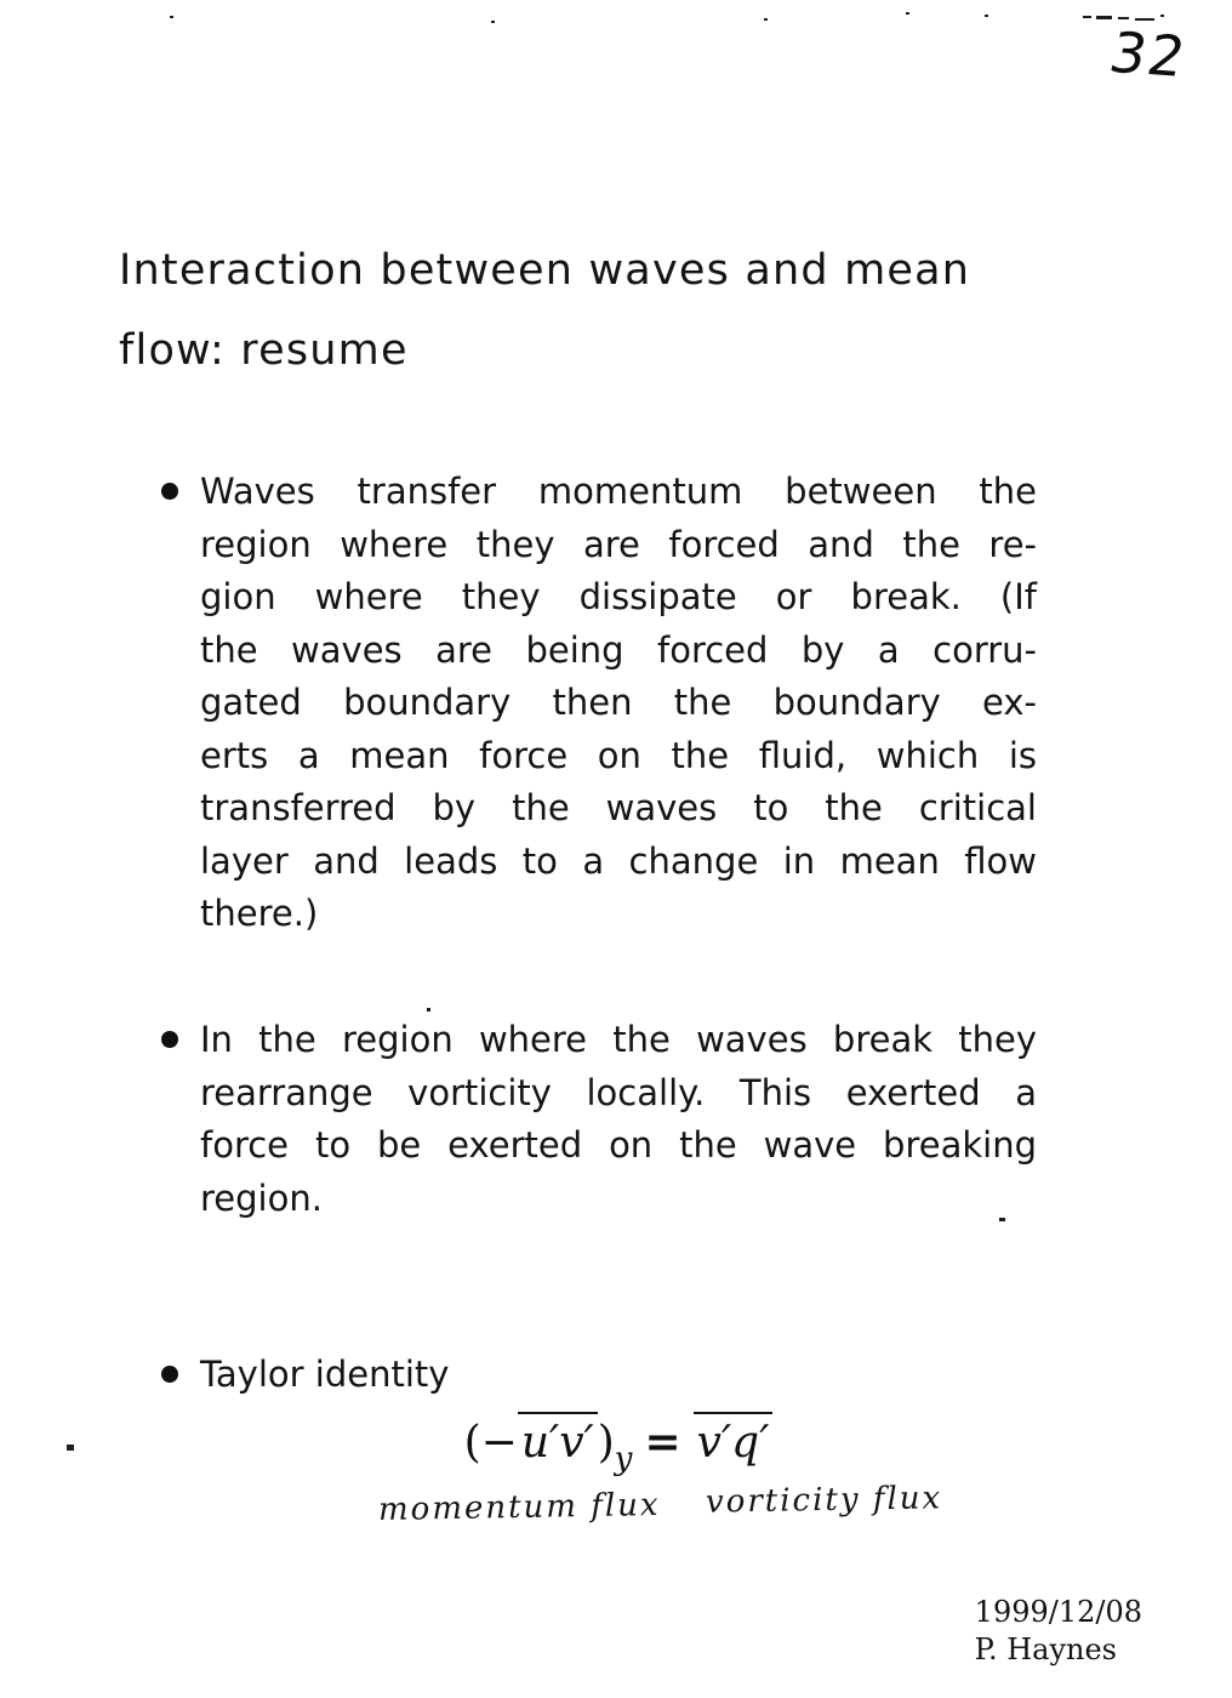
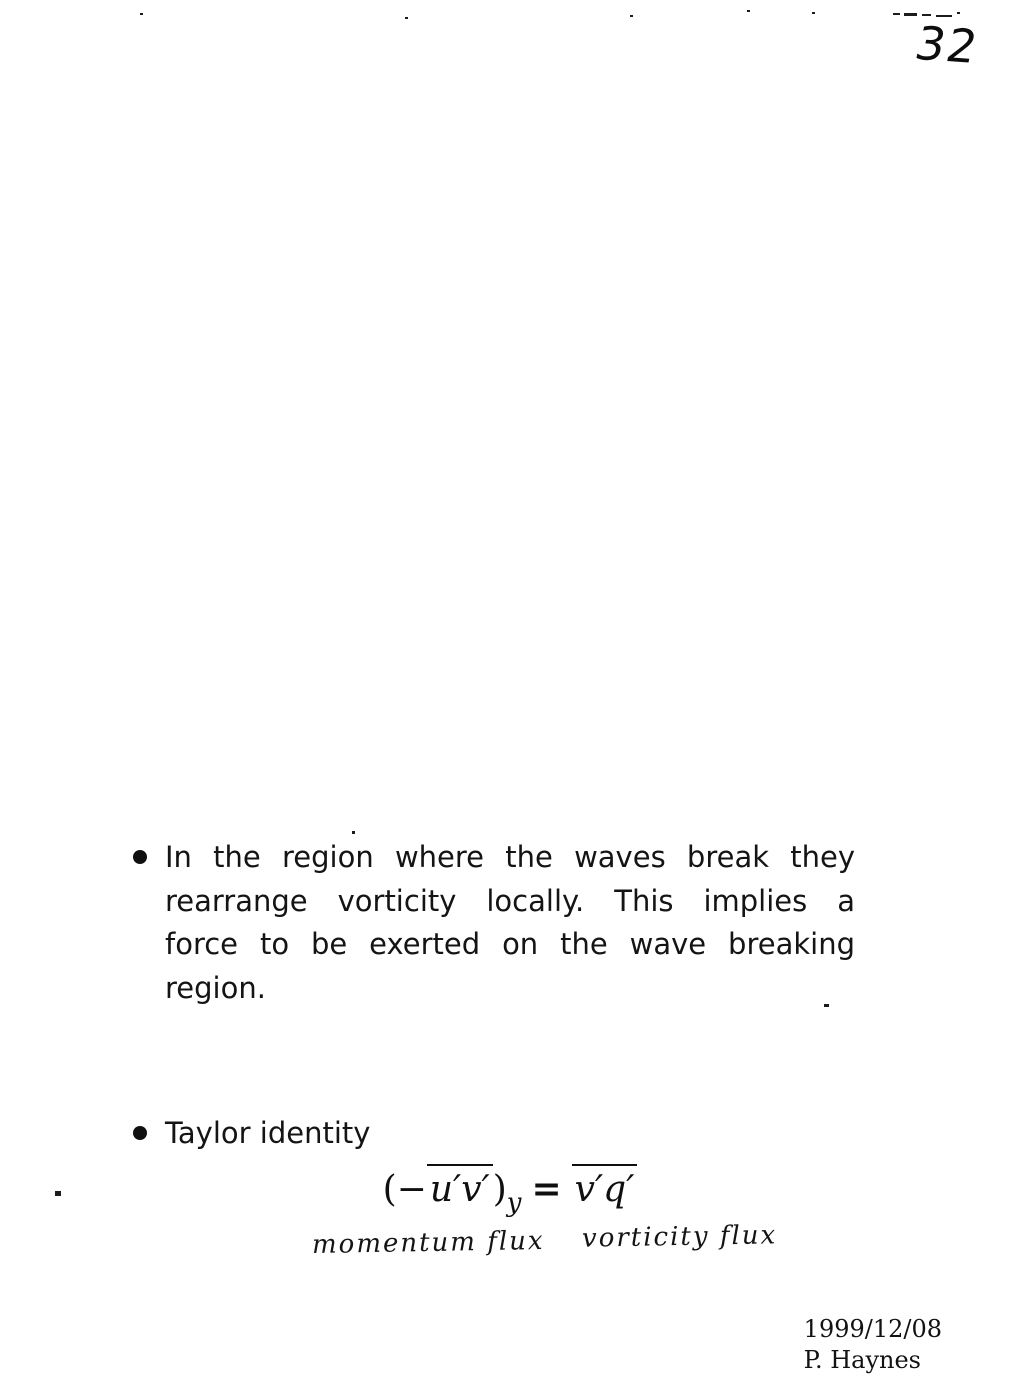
- Interaction between waves and mean
- flow: resume
- Waves transfer momentum between the
- region where they are forced and the re-
- gion where they dissipate or break. (If
- the waves are being forced by a corru-
- gated boundary then the boundary ex-
- erts a mean force on the fluid, which is
- transferred by the waves to the critical
- layer and leads to a change in mean flow
- there.)
  In the region where the waves break they
- rearrange vorticity locally. This exerted a
+ rearrange vorticity locally. This implies a
  force to be exerted on the wave breaking
  region.
  Taylor identity
  (−u′v′)y = v′q′
  momentum flux
  vorticity flux
  1999/12/08
  P. Haynes
